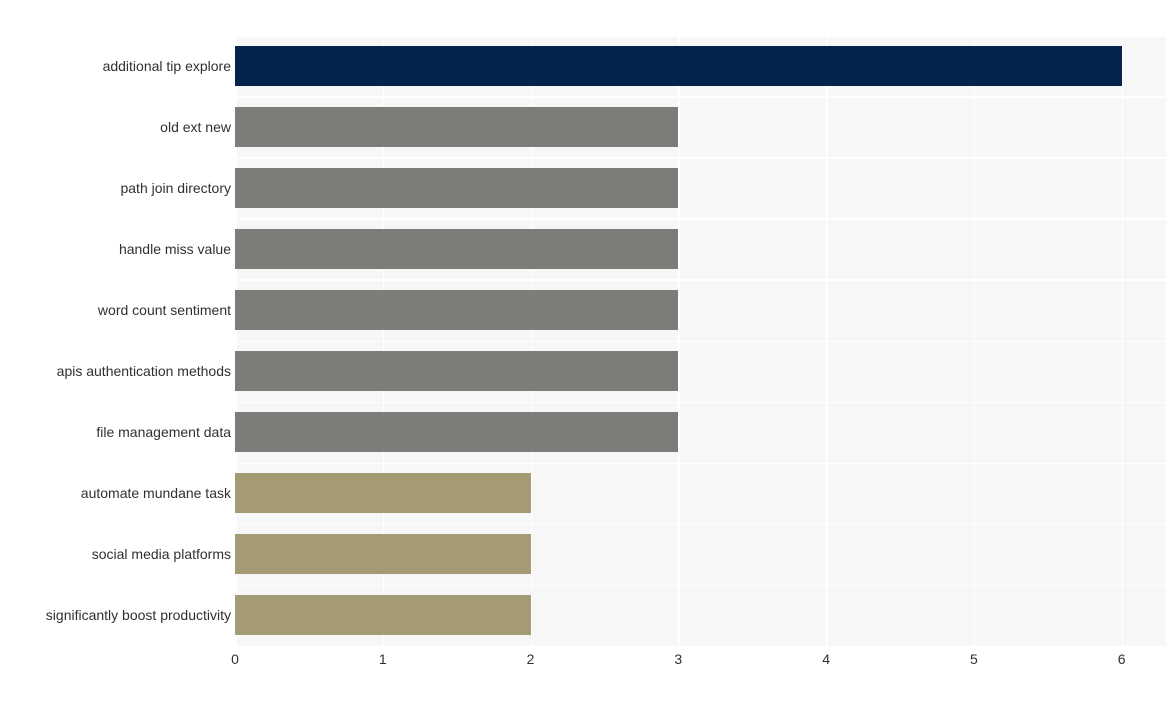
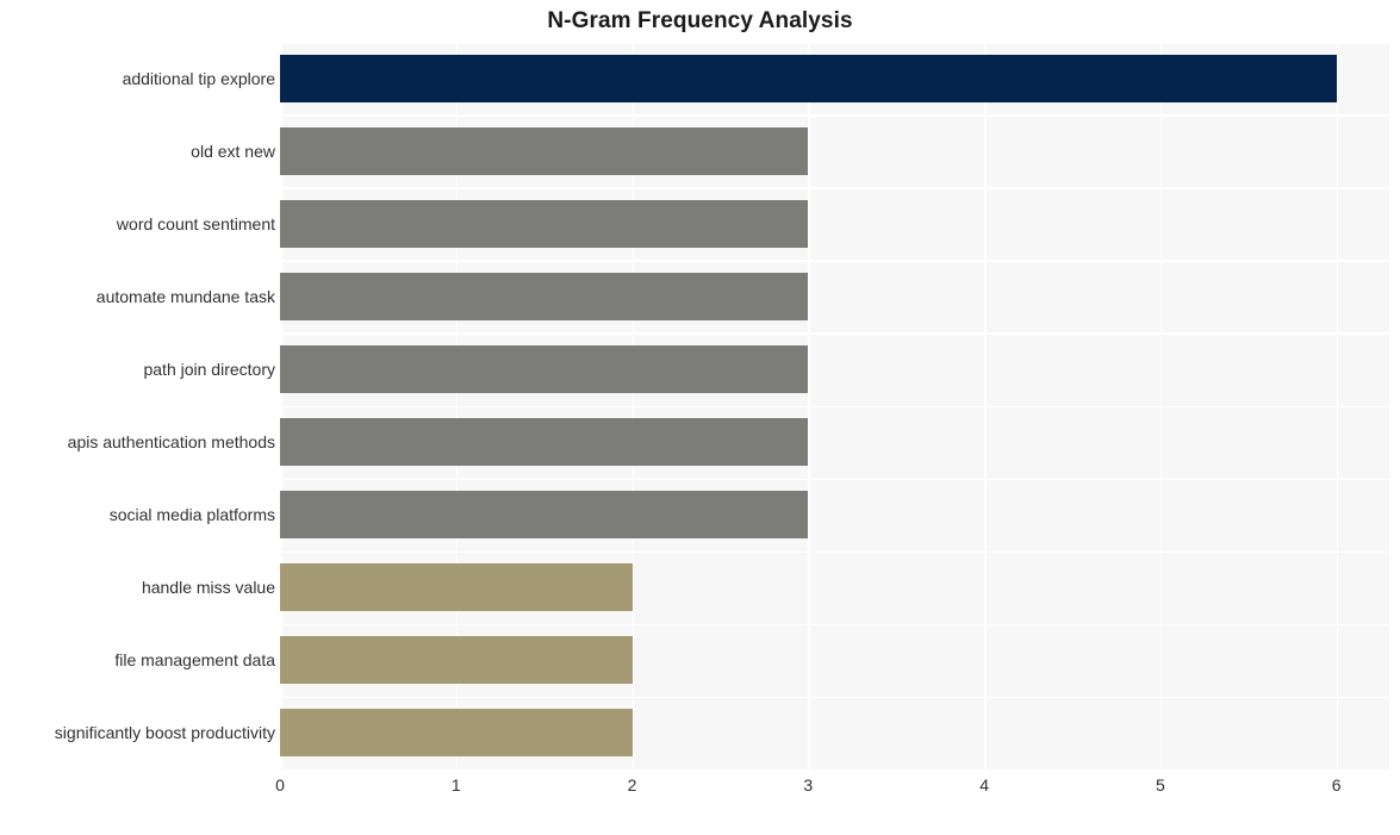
+ N-Gram Frequency Analysis
  additional tip explore
  old ext new
- path join directory
+ word count sentiment
- handle miss value
+ automate mundane task
- word count sentiment
+ path join directory
  apis authentication methods
- file management data
+ social media platforms
- automate mundane task
+ handle miss value
- social media platforms
+ file management data
  significantly boost productivity
  0
  1
  2
  3
  4
  5
  6
